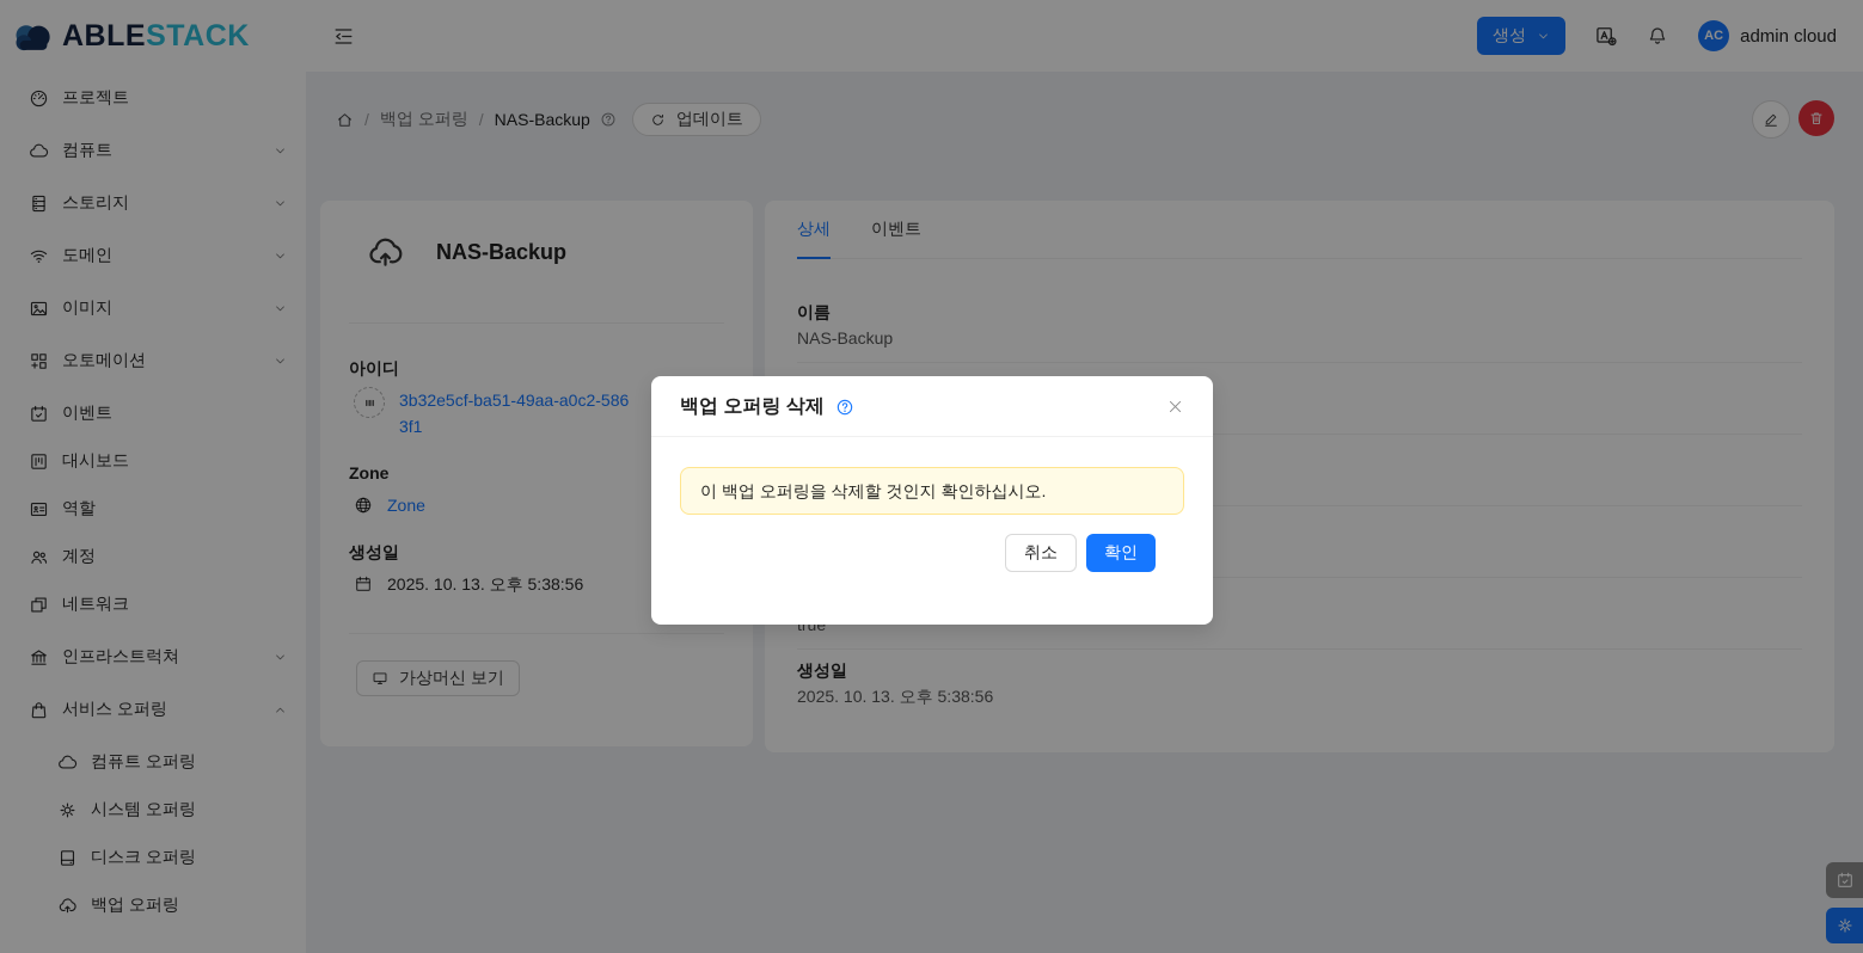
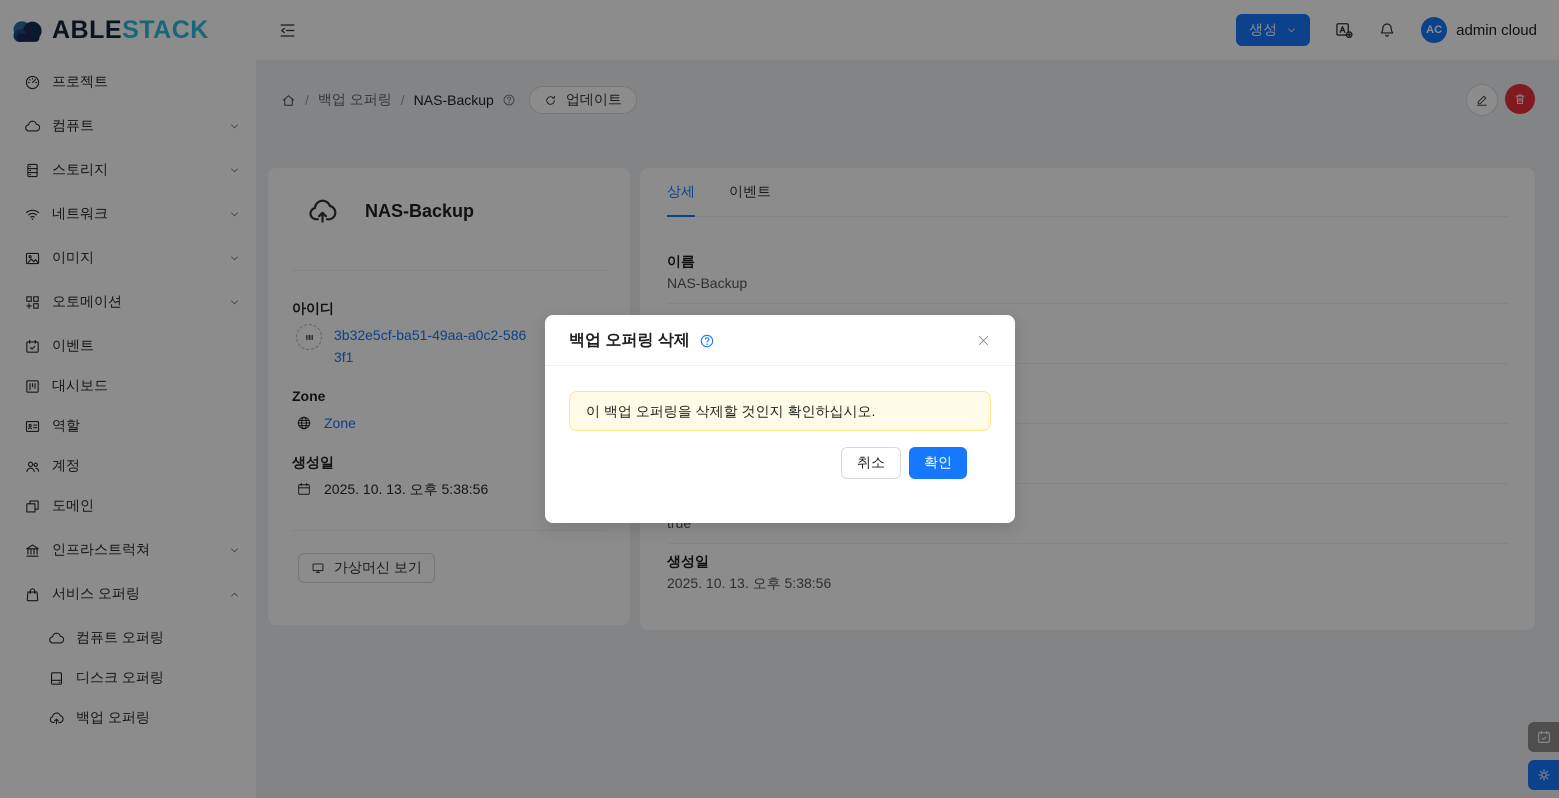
  ABLESTACK
  프로젝트
  컴퓨트
  스토리지
- 도메인
+ 네트워크
  이미지
  오토메이션
  이벤트
  대시보드
  역할
  계정
- 네트워크
+ 도메인
  인프라스트럭쳐
  서비스 오퍼링
  컴퓨트 오퍼링
- 시스템 오퍼링
  디스크 오퍼링
  백업 오퍼링
  생성
  AC
  admin cloud
  /
  백업 오퍼링
  /
  NAS-Backup
  업데이트
  NAS-Backup
  아이디
  3b32e5cf-ba51-49aa-a0c2-586
  3f1
  Zone
  Zone
  생성일
  2025. 10. 13. 오후 5:38:56
  가상머신 보기
  상세
  이벤트
  이름
  NAS-Backup
  true
  생성일
  2025. 10. 13. 오후 5:38:56
  백업 오퍼링 삭제
  이 백업 오퍼링을 삭제할 것인지 확인하십시오.
  취소
  확인
